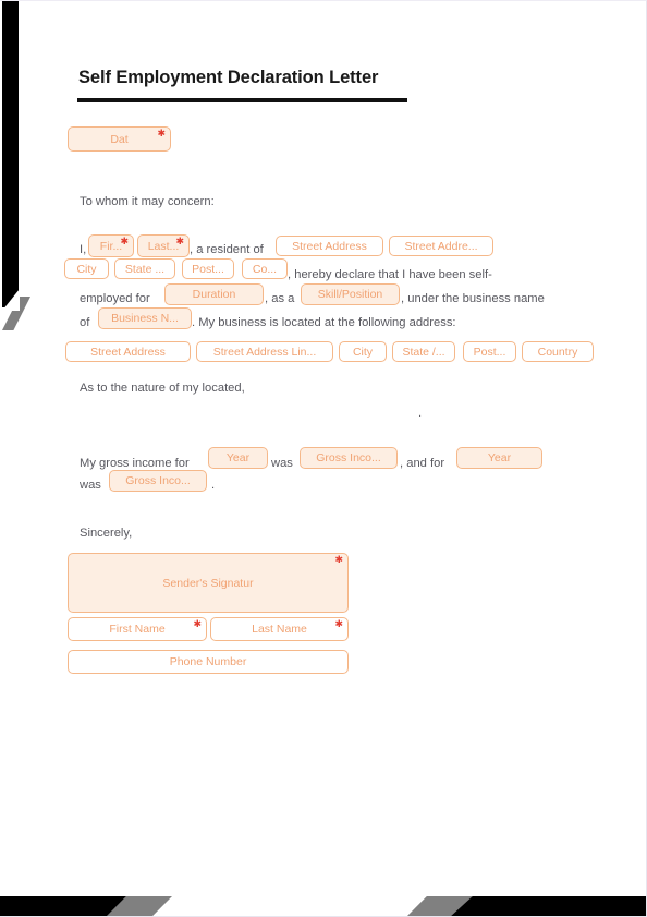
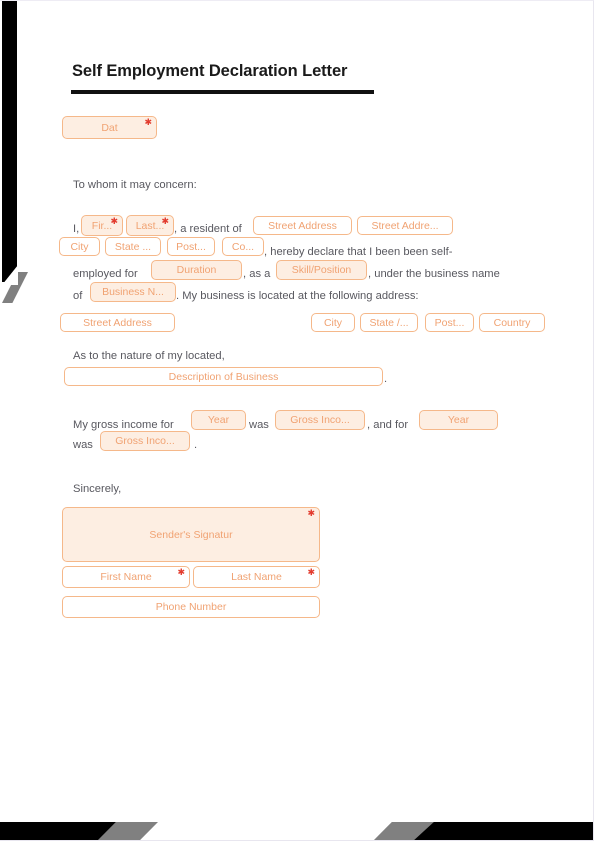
  Self Employment Declaration Letter
  Dat
  ✱
  To whom it may concern:
  I,
  Fir...
  ✱
  Last...
  ✱
  , a resident of
  Street Address
  Street Addre...
  City
  State ...
  Post...
  Co...
- , hereby declare that I have been self-
+ , hereby declare that I been been self-
  employed for
  Duration
  , as a
  Skill/Position
  , under the business name
  of
  Business N...
  . My business is located at the following address:
  Street Address
- Street Address Lin...
  City
  State /...
  Post...
  Country
  As to the nature of my located,
+ Description of Business
  .
  My gross income for
  Year
  was
  Gross Inco...
  , and for
  Year
  was
  Gross Inco...
  .
  Sincerely,
  Sender's Signatur
  ✱
  First Name
  ✱
  Last Name
  ✱
  Phone Number
